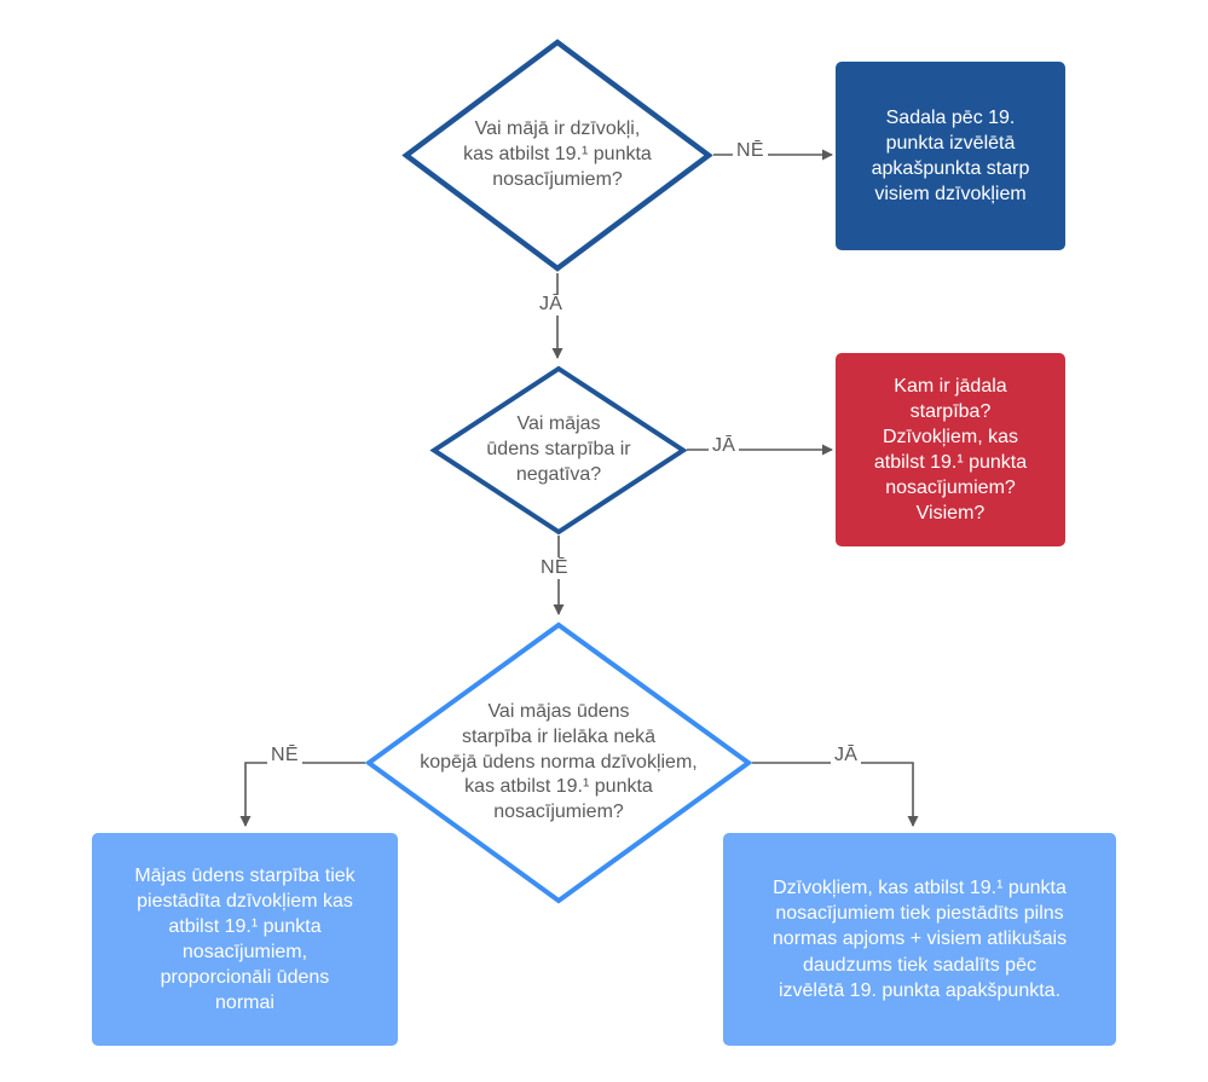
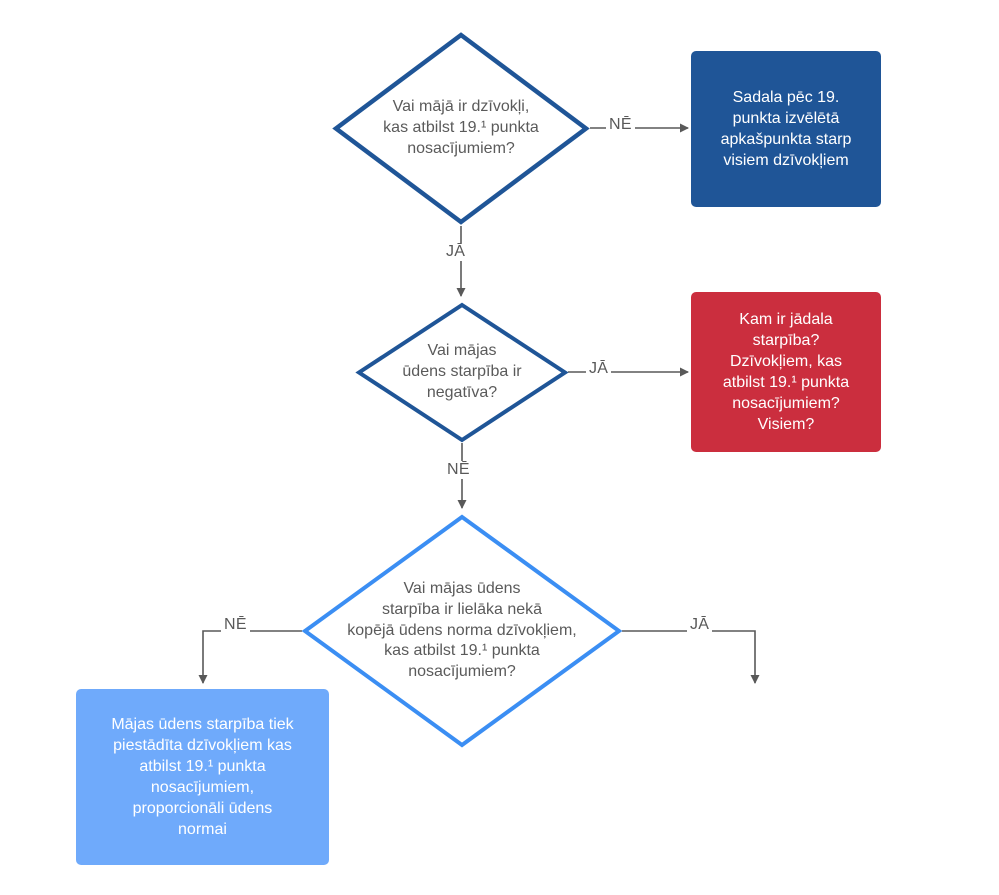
  Vai mājā ir dzīvokļi,
  kas atbilst 19.¹ punkta
  nosacījumiem?
  Sadala pēc 19.
  punkta izvēlētā
  apkašpunkta starp
  visiem dzīvokļiem
  Vai mājas
  ūdens starpība ir
  negatīva?
  Kam ir jādala
  starpība?
  Dzīvokļiem, kas
  atbilst 19.¹ punkta
  nosacījumiem?
  Visiem?
  Vai mājas ūdens
  starpība ir lielāka nekā
  kopējā ūdens norma dzīvokļiem,
  kas atbilst 19.¹ punkta
  nosacījumiem?
  Mājas ūdens starpība tiek
  piestādīta dzīvokļiem kas
  atbilst 19.¹ punkta
  nosacījumiem,
  proporcionāli ūdens
  normai
- Dzīvokļiem, kas atbilst 19.¹ punkta
- nosacījumiem tiek piestādīts pilns
- normas apjoms + visiem atlikušais
- daudzums tiek sadalīts pēc
- izvēlētā 19. punkta apakšpunkta.
  NĒ
  JĀ
  JĀ
  NĒ
  NĒ
  JĀ
